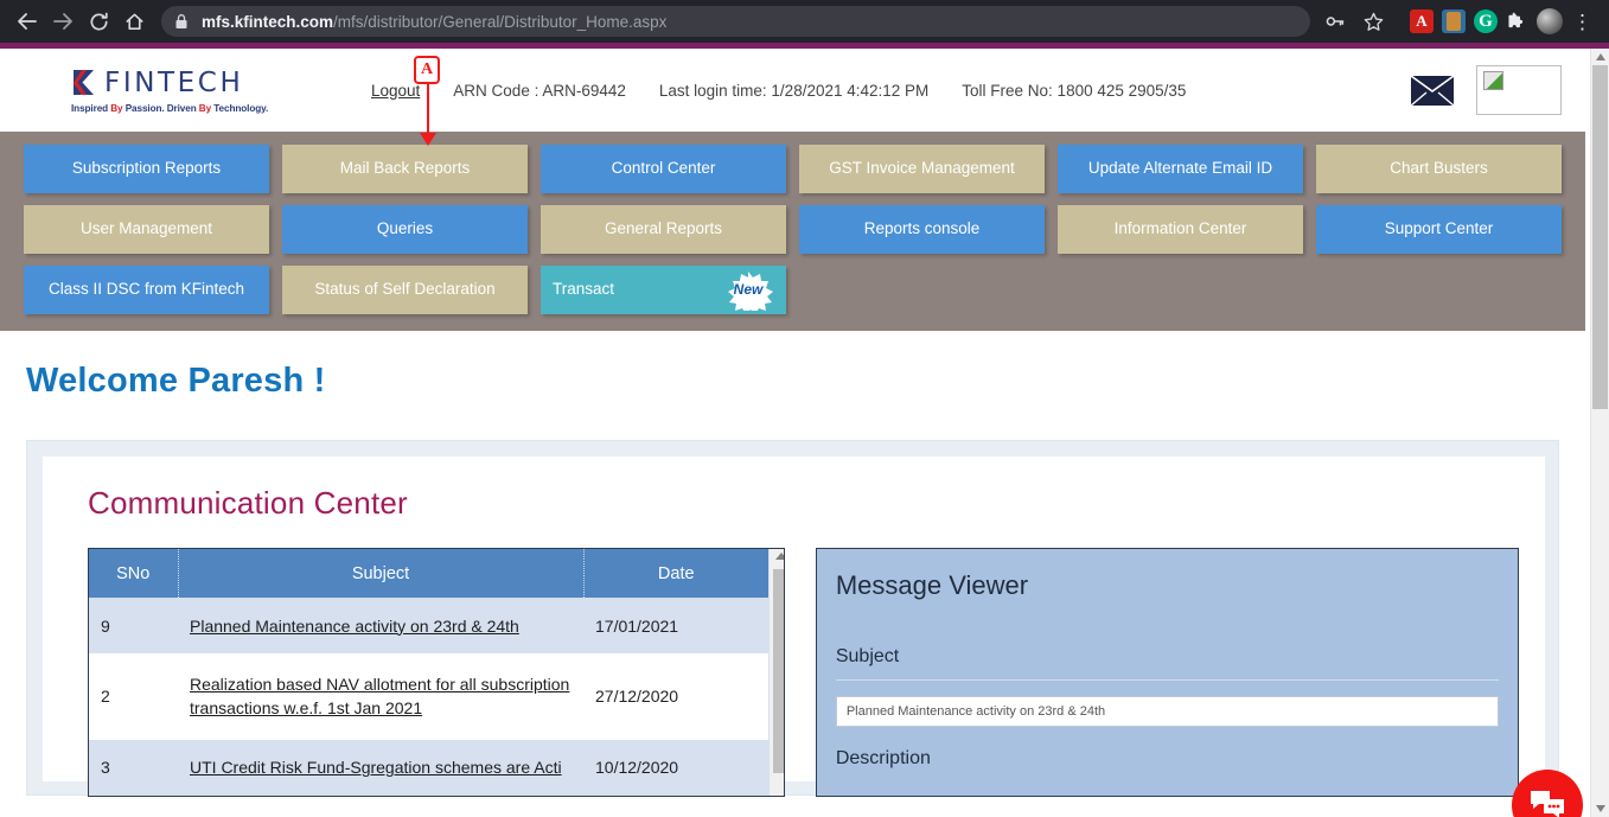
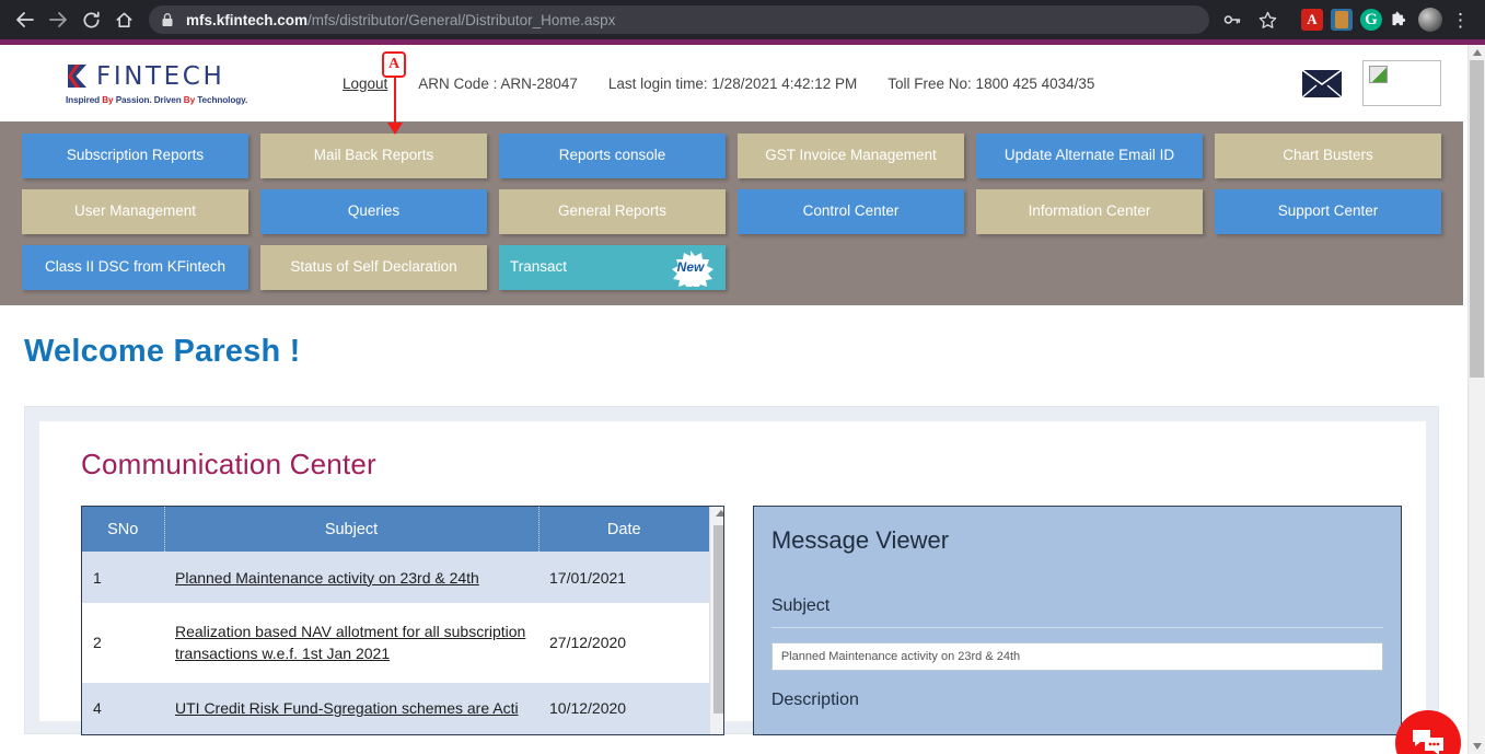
  mfs.kfintech.com/mfs/distributor/General/Distributor_Home.aspx
  A
  G
  ⋮
  FINTECH
  Inspired By Passion. Driven By Technology.
  Logout
- ARN Code : ARN-69442
+ ARN Code : ARN-28047
  Last login time: 1/28/2021 4:42:12 PM
- Toll Free No: 1800 425 2905/35
+ Toll Free No: 1800 425 4034/35
  A
  Subscription Reports
  Mail Back Reports
- Control Center
+ Reports console
  GST Invoice Management
  Update Alternate Email ID
  Chart Busters
  User Management
  Queries
  General Reports
- Reports console
+ Control Center
  Information Center
  Support Center
  Class II DSC from KFintech
  Status of Self Declaration
  Transact
  New
  Welcome Paresh !
  Communication Center
  SNo	Subject	Date
- 9	Planned Maintenance activity on 23rd & 24th	17/01/2021
+ 1	Planned Maintenance activity on 23rd & 24th	17/01/2021
  2	Realization based NAV allotment for all subscription transactions w.e.f. 1st Jan 2021	27/12/2020
- 3	UTI Credit Risk Fund-Sgregation schemes are Acti	10/12/2020
+ 4	UTI Credit Risk Fund-Sgregation schemes are Acti	10/12/2020
  Message Viewer
  Subject
  Planned Maintenance activity on 23rd & 24th
  Description
